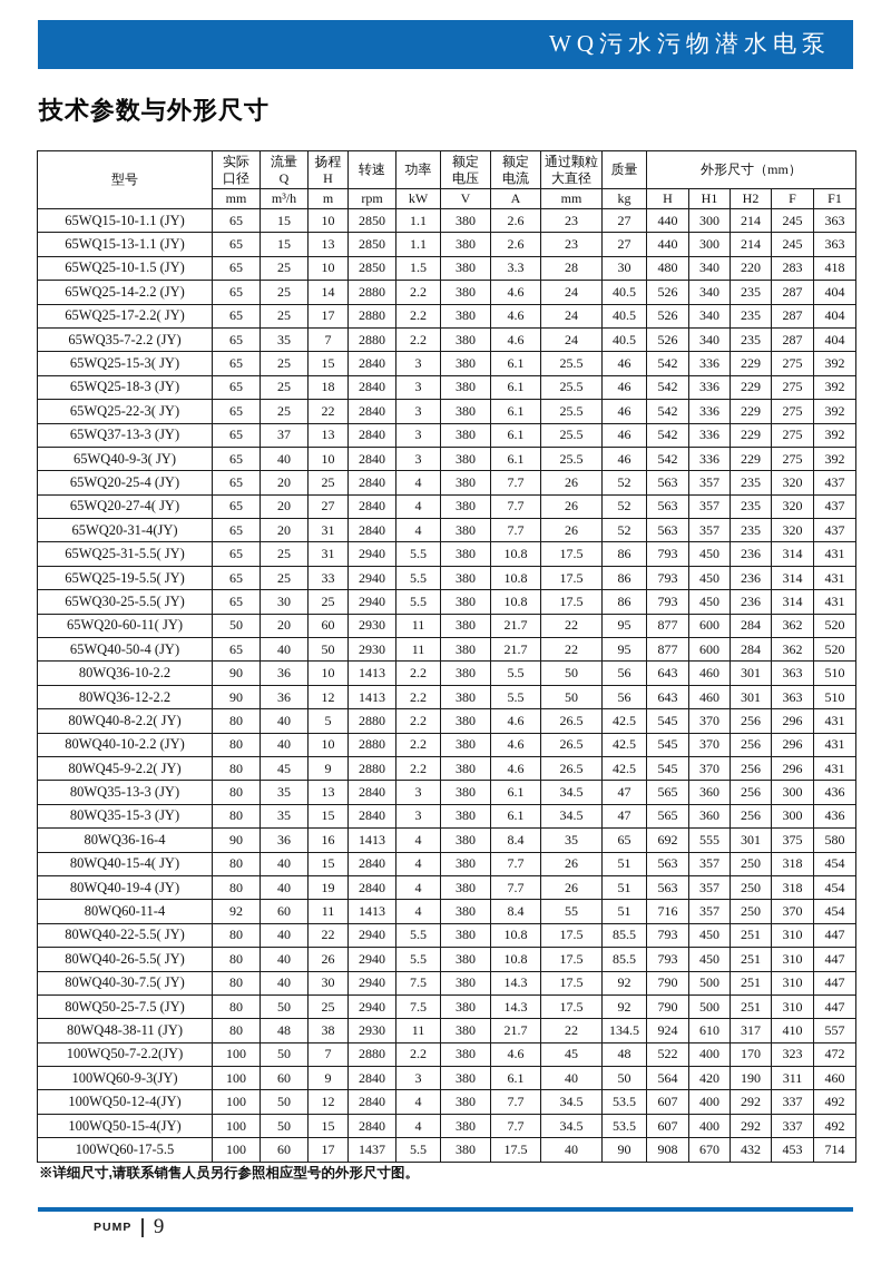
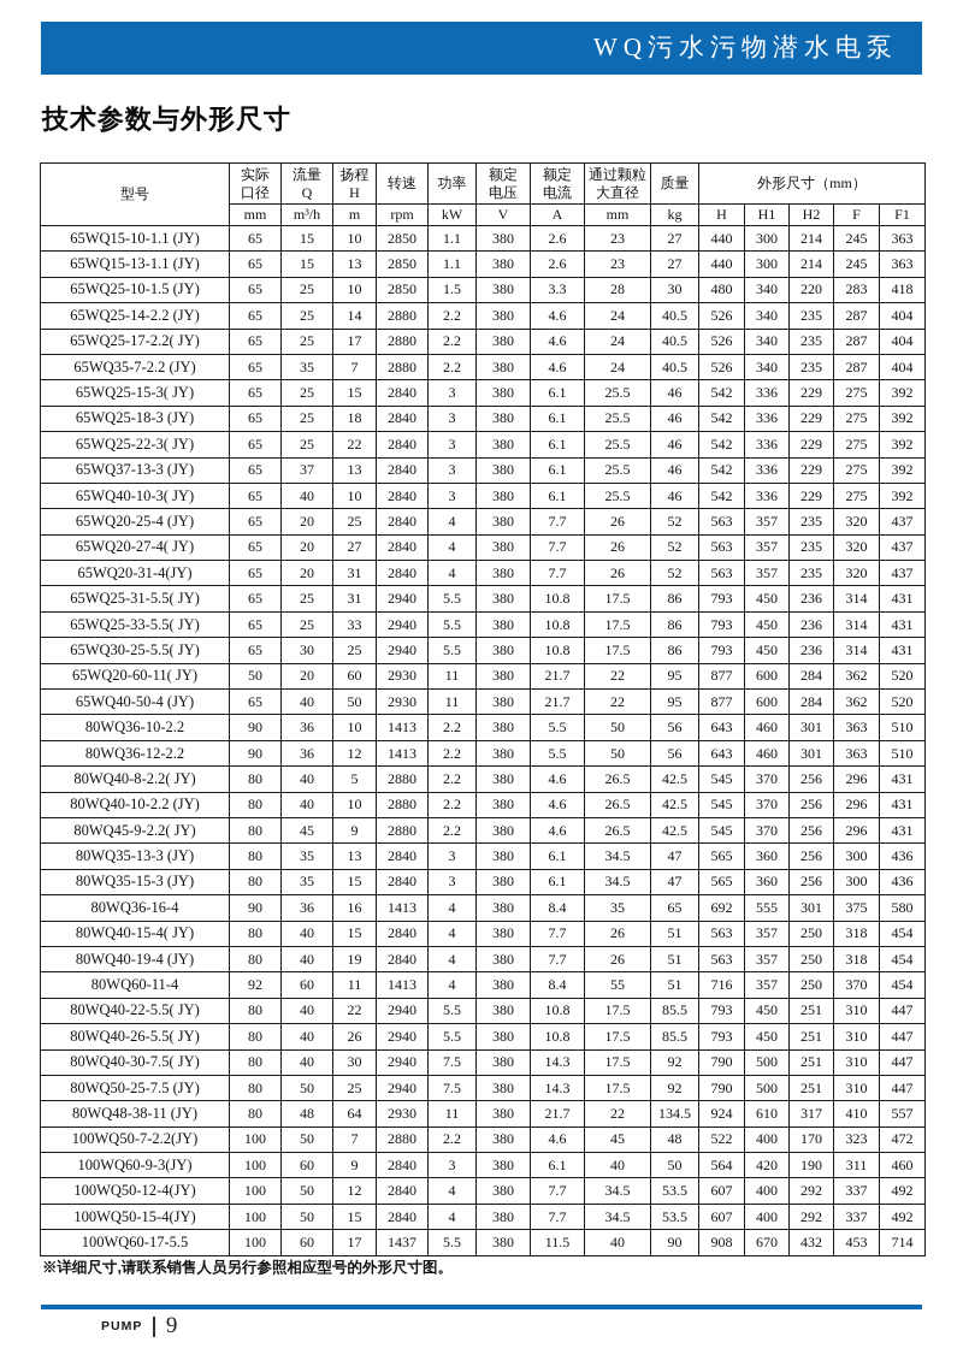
  WQ污水污物潜水电泵
  技术参数与外形尺寸
  型号	实际 口径	流量 Q	扬程 H	转速	功率	额定 电压	额定 电流	通过颗粒 大直径	质量	外形尺寸（mm）
  mm	m³/h	m	rpm	kW	V	A	mm	kg	H	H1	H2	F	F1
  65WQ15-10-1.1 (JY)	65	15	10	2850	1.1	380	2.6	23	27	440	300	214	245	363
  65WQ15-13-1.1 (JY)	65	15	13	2850	1.1	380	2.6	23	27	440	300	214	245	363
  65WQ25-10-1.5 (JY)	65	25	10	2850	1.5	380	3.3	28	30	480	340	220	283	418
  65WQ25-14-2.2 (JY)	65	25	14	2880	2.2	380	4.6	24	40.5	526	340	235	287	404
  65WQ25-17-2.2( JY)	65	25	17	2880	2.2	380	4.6	24	40.5	526	340	235	287	404
  65WQ35-7-2.2 (JY)	65	35	7	2880	2.2	380	4.6	24	40.5	526	340	235	287	404
  65WQ25-15-3( JY)	65	25	15	2840	3	380	6.1	25.5	46	542	336	229	275	392
  65WQ25-18-3 (JY)	65	25	18	2840	3	380	6.1	25.5	46	542	336	229	275	392
  65WQ25-22-3( JY)	65	25	22	2840	3	380	6.1	25.5	46	542	336	229	275	392
  65WQ37-13-3 (JY)	65	37	13	2840	3	380	6.1	25.5	46	542	336	229	275	392
- 65WQ40-9-3( JY)	65	40	10	2840	3	380	6.1	25.5	46	542	336	229	275	392
+ 65WQ40-10-3( JY)	65	40	10	2840	3	380	6.1	25.5	46	542	336	229	275	392
  65WQ20-25-4 (JY)	65	20	25	2840	4	380	7.7	26	52	563	357	235	320	437
  65WQ20-27-4( JY)	65	20	27	2840	4	380	7.7	26	52	563	357	235	320	437
  65WQ20-31-4(JY)	65	20	31	2840	4	380	7.7	26	52	563	357	235	320	437
  65WQ25-31-5.5( JY)	65	25	31	2940	5.5	380	10.8	17.5	86	793	450	236	314	431
- 65WQ25-19-5.5( JY)	65	25	33	2940	5.5	380	10.8	17.5	86	793	450	236	314	431
+ 65WQ25-33-5.5( JY)	65	25	33	2940	5.5	380	10.8	17.5	86	793	450	236	314	431
  65WQ30-25-5.5( JY)	65	30	25	2940	5.5	380	10.8	17.5	86	793	450	236	314	431
  65WQ20-60-11( JY)	50	20	60	2930	11	380	21.7	22	95	877	600	284	362	520
  65WQ40-50-4 (JY)	65	40	50	2930	11	380	21.7	22	95	877	600	284	362	520
  80WQ36-10-2.2	90	36	10	1413	2.2	380	5.5	50	56	643	460	301	363	510
  80WQ36-12-2.2	90	36	12	1413	2.2	380	5.5	50	56	643	460	301	363	510
  80WQ40-8-2.2( JY)	80	40	5	2880	2.2	380	4.6	26.5	42.5	545	370	256	296	431
  80WQ40-10-2.2 (JY)	80	40	10	2880	2.2	380	4.6	26.5	42.5	545	370	256	296	431
  80WQ45-9-2.2( JY)	80	45	9	2880	2.2	380	4.6	26.5	42.5	545	370	256	296	431
  80WQ35-13-3 (JY)	80	35	13	2840	3	380	6.1	34.5	47	565	360	256	300	436
  80WQ35-15-3 (JY)	80	35	15	2840	3	380	6.1	34.5	47	565	360	256	300	436
  80WQ36-16-4	90	36	16	1413	4	380	8.4	35	65	692	555	301	375	580
  80WQ40-15-4( JY)	80	40	15	2840	4	380	7.7	26	51	563	357	250	318	454
  80WQ40-19-4 (JY)	80	40	19	2840	4	380	7.7	26	51	563	357	250	318	454
  80WQ60-11-4	92	60	11	1413	4	380	8.4	55	51	716	357	250	370	454
  80WQ40-22-5.5( JY)	80	40	22	2940	5.5	380	10.8	17.5	85.5	793	450	251	310	447
  80WQ40-26-5.5( JY)	80	40	26	2940	5.5	380	10.8	17.5	85.5	793	450	251	310	447
  80WQ40-30-7.5( JY)	80	40	30	2940	7.5	380	14.3	17.5	92	790	500	251	310	447
  80WQ50-25-7.5 (JY)	80	50	25	2940	7.5	380	14.3	17.5	92	790	500	251	310	447
- 80WQ48-38-11 (JY)	80	48	38	2930	11	380	21.7	22	134.5	924	610	317	410	557
+ 80WQ48-38-11 (JY)	80	48	64	2930	11	380	21.7	22	134.5	924	610	317	410	557
  100WQ50-7-2.2(JY)	100	50	7	2880	2.2	380	4.6	45	48	522	400	170	323	472
  100WQ60-9-3(JY)	100	60	9	2840	3	380	6.1	40	50	564	420	190	311	460
  100WQ50-12-4(JY)	100	50	12	2840	4	380	7.7	34.5	53.5	607	400	292	337	492
  100WQ50-15-4(JY)	100	50	15	2840	4	380	7.7	34.5	53.5	607	400	292	337	492
- 100WQ60-17-5.5	100	60	17	1437	5.5	380	17.5	40	90	908	670	432	453	714
+ 100WQ60-17-5.5	100	60	17	1437	5.5	380	11.5	40	90	908	670	432	453	714
  ※详细尺寸,请联系销售人员另行参照相应型号的外形尺寸图。
  PUMP
  9
